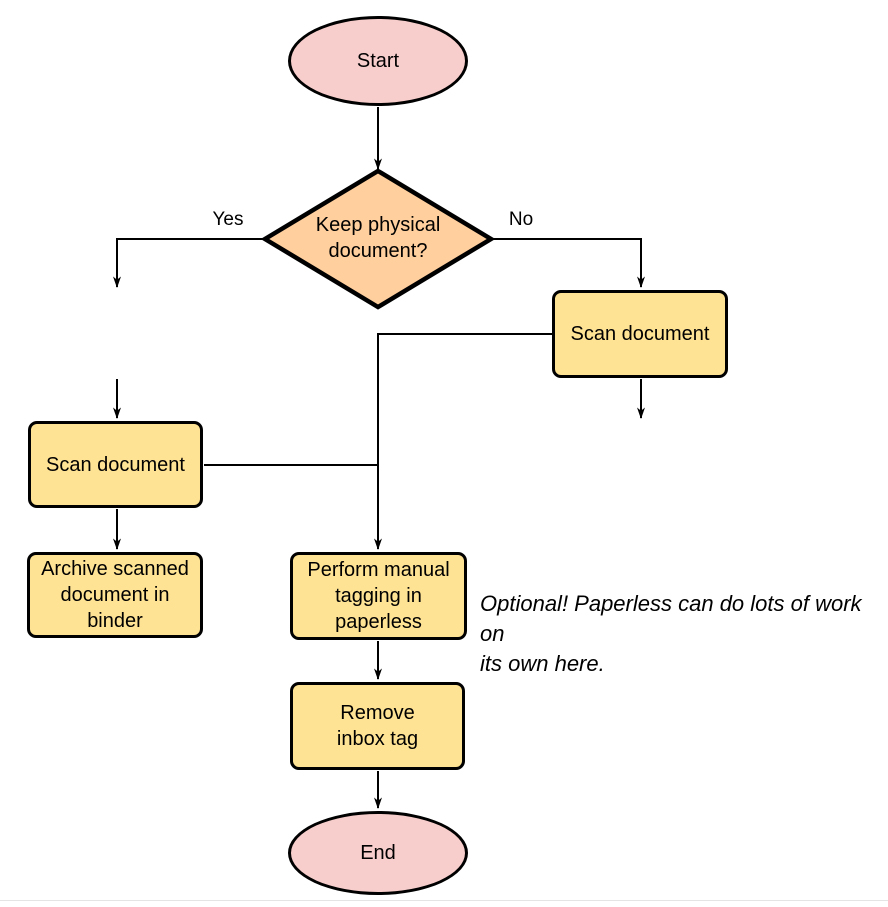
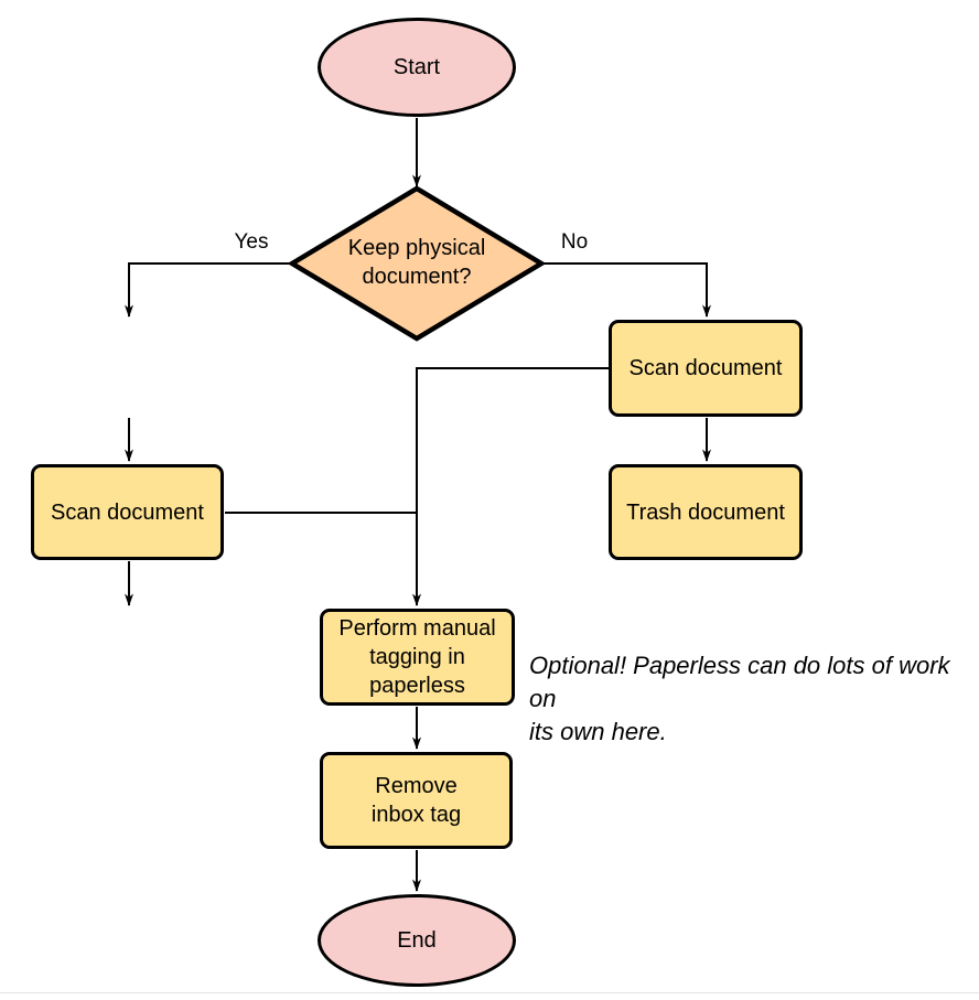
  Start
  Keep physical
  document?
  Yes
  No
  Scan document
- Archive scanned
- document in
- binder
  Scan document
+ Trash document
  Perform manual
  tagging in
  paperless
  Remove
  inbox tag
  End
  Optional! Paperless can do lots of work on
  its own here.
